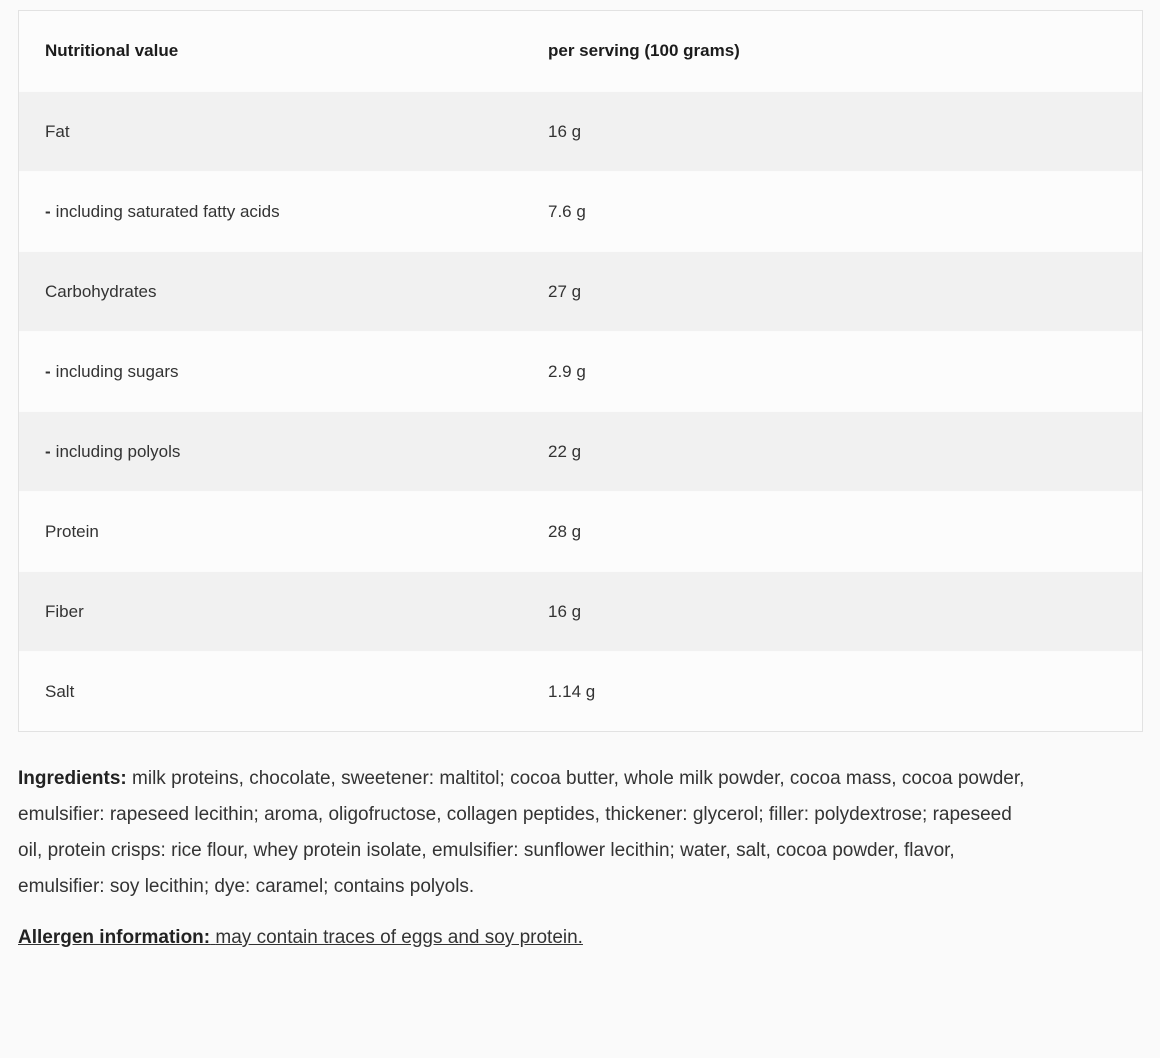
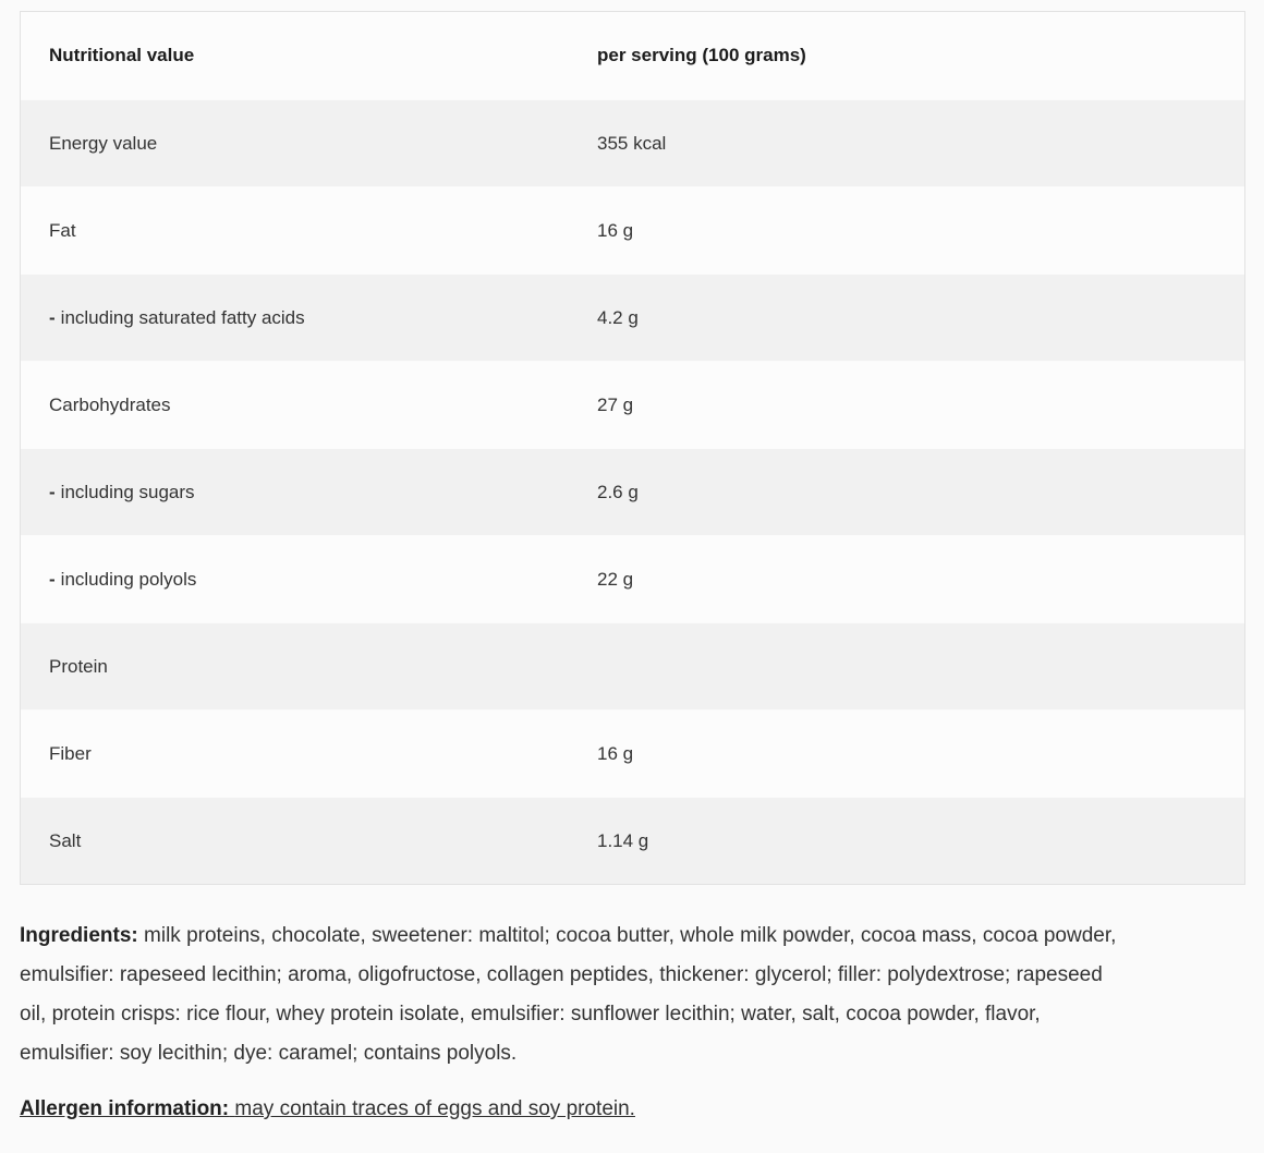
  Nutritional value
  per serving (100 grams)
+ Energy value
+ 355 kcal
  Fat
  16 g
  - including saturated fatty acids
- 7.6 g
+ 4.2 g
  Carbohydrates
  27 g
  - including sugars
- 2.9 g
+ 2.6 g
  - including polyols
  22 g
  Protein
- 28 g
  Fiber
  16 g
  Salt
  1.14 g
  Ingredients: milk proteins, chocolate, sweetener: maltitol; cocoa butter, whole milk powder, cocoa mass, cocoa powder,
  emulsifier: rapeseed lecithin; aroma, oligofructose, collagen peptides, thickener: glycerol; filler: polydextrose; rapeseed
  oil, protein crisps: rice flour, whey protein isolate, emulsifier: sunflower lecithin; water, salt, cocoa powder, flavor,
  emulsifier: soy lecithin; dye: caramel; contains polyols.
  Allergen information: may contain traces of eggs and soy protein.
